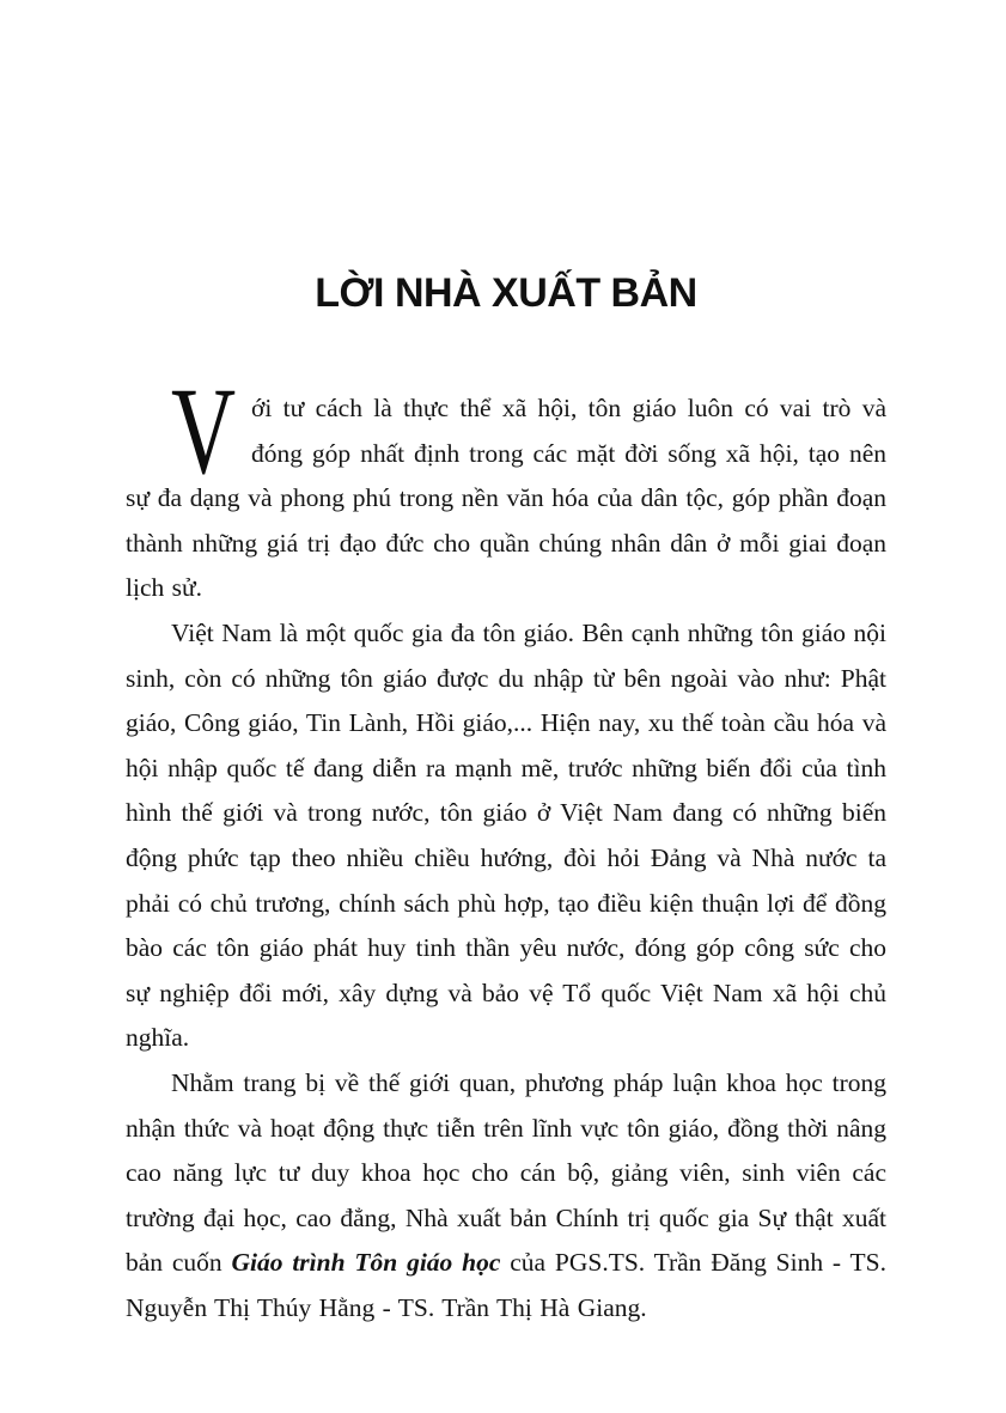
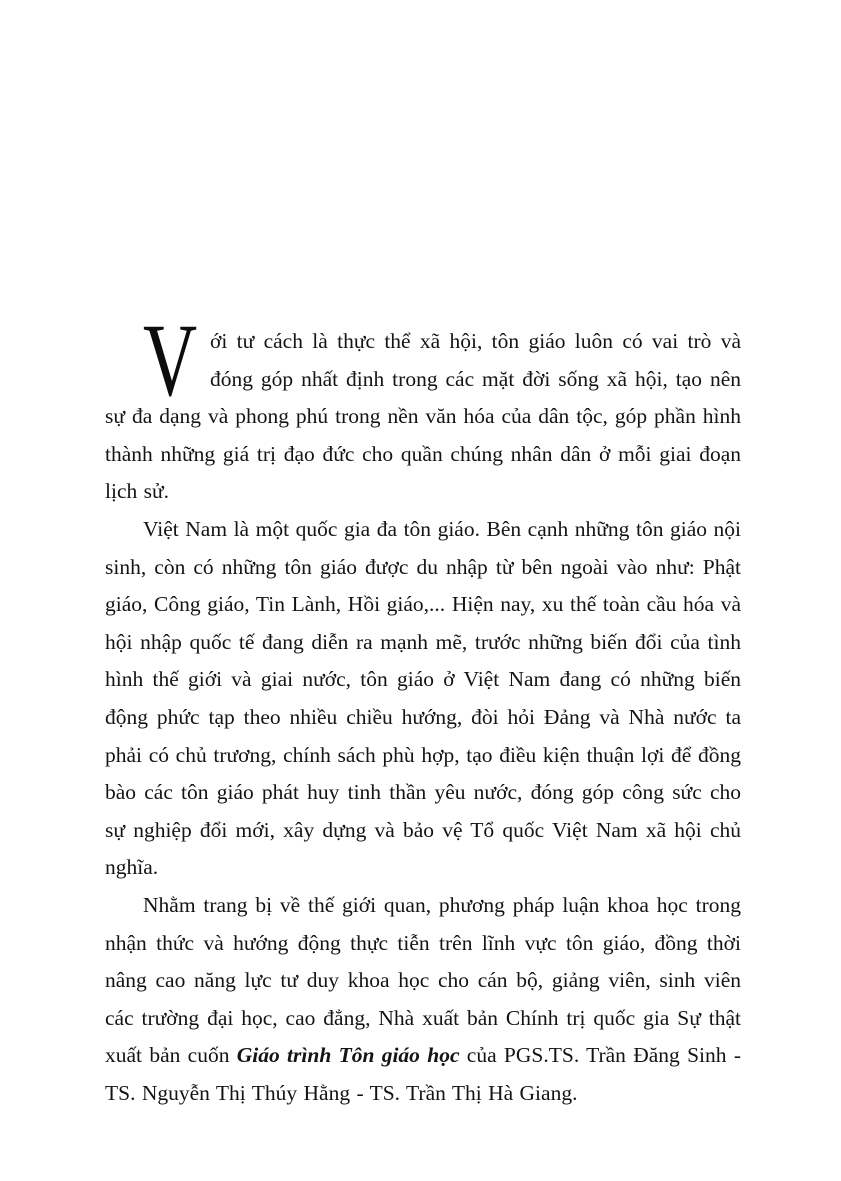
- LỜI NHÀ XUẤT BẢN
  V
- ới tư cách là thực thể xã hội, tôn giáo luôn có vai trò và đóng góp nhất định trong các mặt đời sống xã hội, tạo nên sự đa dạng và phong phú trong nền văn hóa của dân tộc, góp phần đoạn thành những giá trị đạo đức cho quần chúng nhân dân ở mỗi giai đoạn lịch sử.
+ ới tư cách là thực thể xã hội, tôn giáo luôn có vai trò và đóng góp nhất định trong các mặt đời sống xã hội, tạo nên sự đa dạng và phong phú trong nền văn hóa của dân tộc, góp phần hình thành những giá trị đạo đức cho quần chúng nhân dân ở mỗi giai đoạn lịch sử.
- Việt Nam là một quốc gia đa tôn giáo. Bên cạnh những tôn giáo nội sinh, còn có những tôn giáo được du nhập từ bên ngoài vào như: Phật giáo, Công giáo, Tin Lành, Hồi giáo,... Hiện nay, xu thế toàn cầu hóa và hội nhập quốc tế đang diễn ra mạnh mẽ, trước những biến đổi của tình hình thế giới và trong nước, tôn giáo ở Việt Nam đang có những biến động phức tạp theo nhiều chiều hướng, đòi hỏi Đảng và Nhà nước ta phải có chủ trương, chính sách phù hợp, tạo điều kiện thuận lợi để đồng bào các tôn giáo phát huy tinh thần yêu nước, đóng góp công sức cho sự nghiệp đổi mới, xây dựng và bảo vệ Tổ quốc Việt Nam xã hội chủ nghĩa.
+ Việt Nam là một quốc gia đa tôn giáo. Bên cạnh những tôn giáo nội sinh, còn có những tôn giáo được du nhập từ bên ngoài vào như: Phật giáo, Công giáo, Tin Lành, Hồi giáo,... Hiện nay, xu thế toàn cầu hóa và hội nhập quốc tế đang diễn ra mạnh mẽ, trước những biến đổi của tình hình thế giới và giai nước, tôn giáo ở Việt Nam đang có những biến động phức tạp theo nhiều chiều hướng, đòi hỏi Đảng và Nhà nước ta phải có chủ trương, chính sách phù hợp, tạo điều kiện thuận lợi để đồng bào các tôn giáo phát huy tinh thần yêu nước, đóng góp công sức cho sự nghiệp đổi mới, xây dựng và bảo vệ Tổ quốc Việt Nam xã hội chủ nghĩa.
- Nhằm trang bị về thế giới quan, phương pháp luận khoa học trong nhận thức và hoạt động thực tiễn trên lĩnh vực tôn giáo, đồng thời nâng cao năng lực tư duy khoa học cho cán bộ, giảng viên, sinh viên các trường đại học, cao đẳng, Nhà xuất bản Chính trị quốc gia Sự thật xuất bản cuốn Giáo trình Tôn giáo học của PGS.TS. Trần Đăng Sinh - TS. Nguyễn Thị Thúy Hằng - TS. Trần Thị Hà Giang.
+ Nhằm trang bị về thế giới quan, phương pháp luận khoa học trong nhận thức và hướng động thực tiễn trên lĩnh vực tôn giáo, đồng thời nâng cao năng lực tư duy khoa học cho cán bộ, giảng viên, sinh viên các trường đại học, cao đẳng, Nhà xuất bản Chính trị quốc gia Sự thật xuất bản cuốn Giáo trình Tôn giáo học của PGS.TS. Trần Đăng Sinh - TS. Nguyễn Thị Thúy Hằng - TS. Trần Thị Hà Giang.
